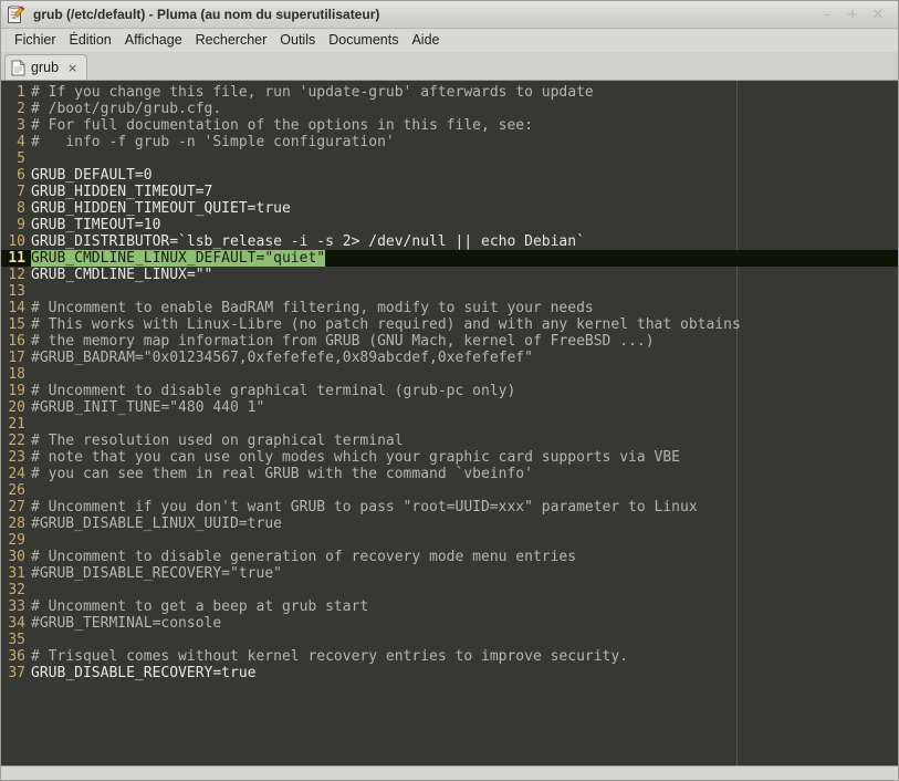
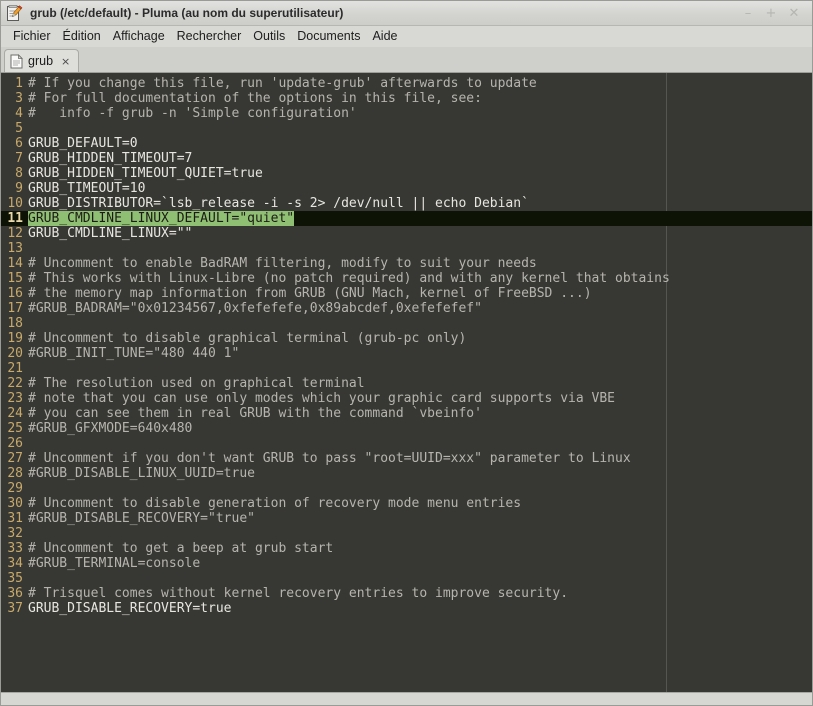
  grub (/etc/default) - Pluma (au nom du superutilisateur)
  –
  +
  ✕
  Fichier
  Édition
  Affichage
  Rechercher
  Outils
  Documents
  Aide
  grub
  ×
  1 # If you change this file, run 'update-grub' afterwards to update
- 2 # /boot/grub/grub.cfg.
  3 # For full documentation of the options in this file, see:
  4 # info -f grub -n 'Simple configuration'
  5
  6 GRUB_DEFAULT=0
  7 GRUB_HIDDEN_TIMEOUT=7
  8 GRUB_HIDDEN_TIMEOUT_QUIET=true
  9 GRUB_TIMEOUT=10
  10 GRUB_DISTRIBUTOR=`lsb_release -i -s 2> /dev/null || echo Debian`
  11 GRUB_CMDLINE_LINUX_DEFAULT="quiet"
  12 GRUB_CMDLINE_LINUX=""
  13
  14 # Uncomment to enable BadRAM filtering, modify to suit your needs
  15 # This works with Linux-Libre (no patch required) and with any kernel that obtains
  16 # the memory map information from GRUB (GNU Mach, kernel of FreeBSD ...)
  17 #GRUB_BADRAM="0x01234567,0xfefefefe,0x89abcdef,0xefefefef"
  18
  19 # Uncomment to disable graphical terminal (grub-pc only)
  20 #GRUB_INIT_TUNE="480 440 1"
  21
  22 # The resolution used on graphical terminal
  23 # note that you can use only modes which your graphic card supports via VBE
  24 # you can see them in real GRUB with the command `vbeinfo'
+ 25 #GRUB_GFXMODE=640x480
  26
  27 # Uncomment if you don't want GRUB to pass "root=UUID=xxx" parameter to Linux
  28 #GRUB_DISABLE_LINUX_UUID=true
  29
  30 # Uncomment to disable generation of recovery mode menu entries
  31 #GRUB_DISABLE_RECOVERY="true"
  32
  33 # Uncomment to get a beep at grub start
  34 #GRUB_TERMINAL=console
  35
  36 # Trisquel comes without kernel recovery entries to improve security.
  37 GRUB_DISABLE_RECOVERY=true
